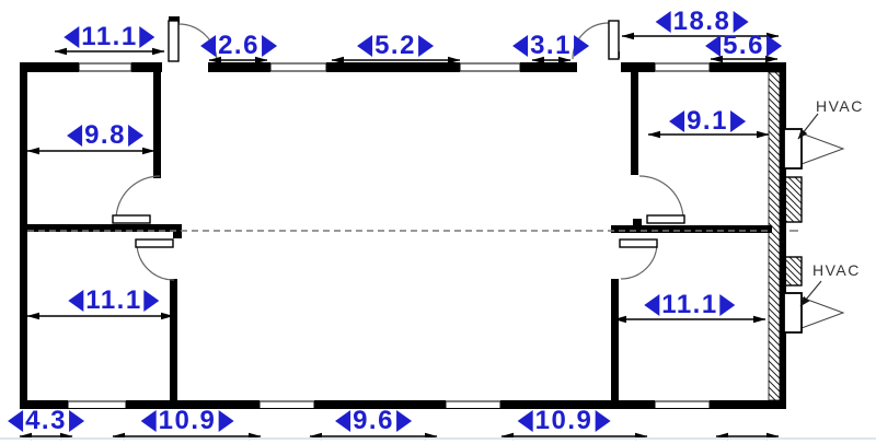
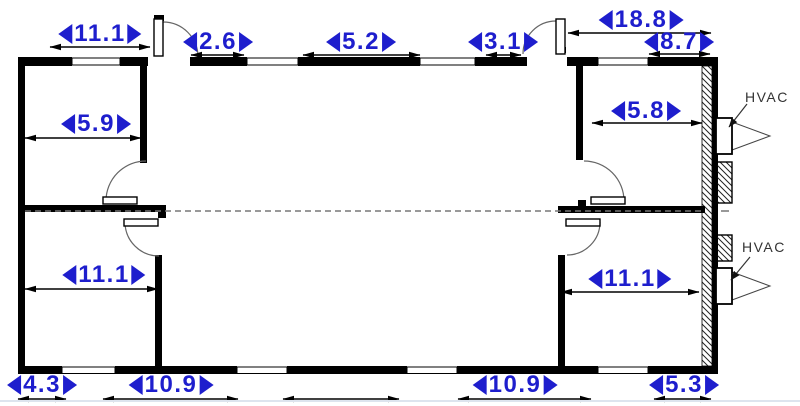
  11.1
  2.6
  5.2
  3.1
  18.8
- 5.6
+ 8.7
- 9.8
+ 5.9
- 9.1
+ 5.8
  11.1
  11.1
  4.3
  10.9
- 9.6
  10.9
+ 5.3
  HVAC
  HVAC
